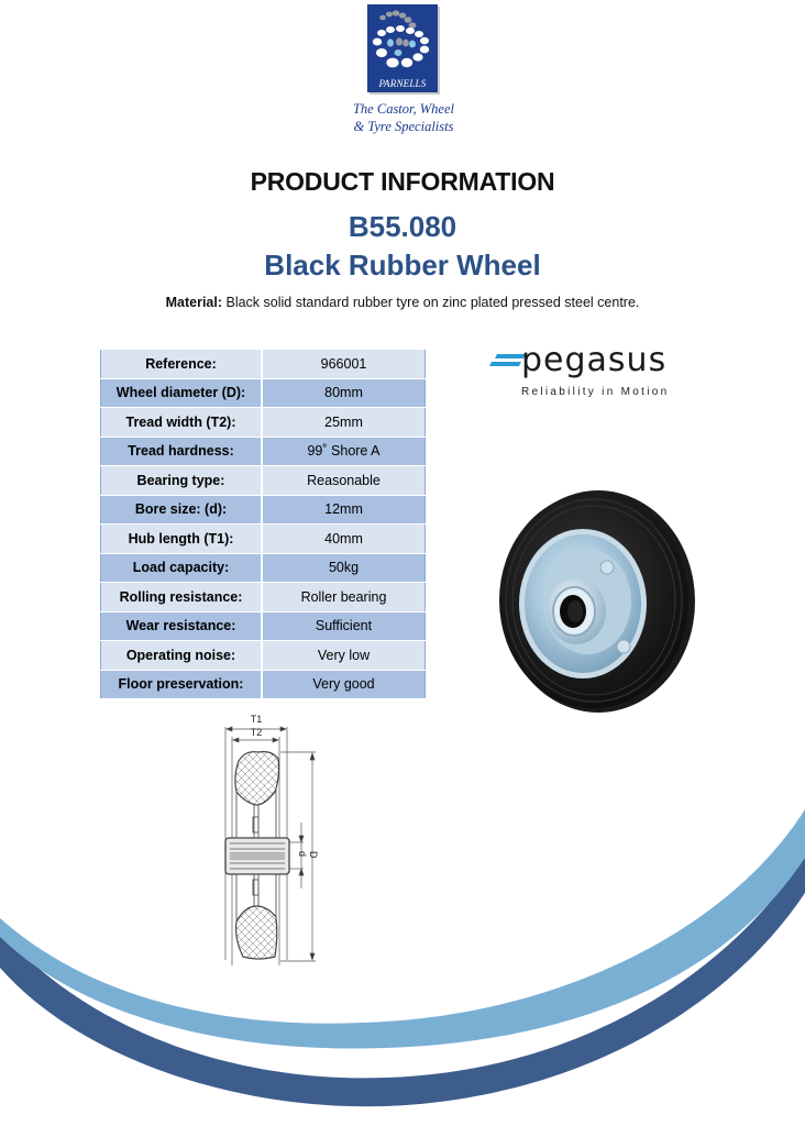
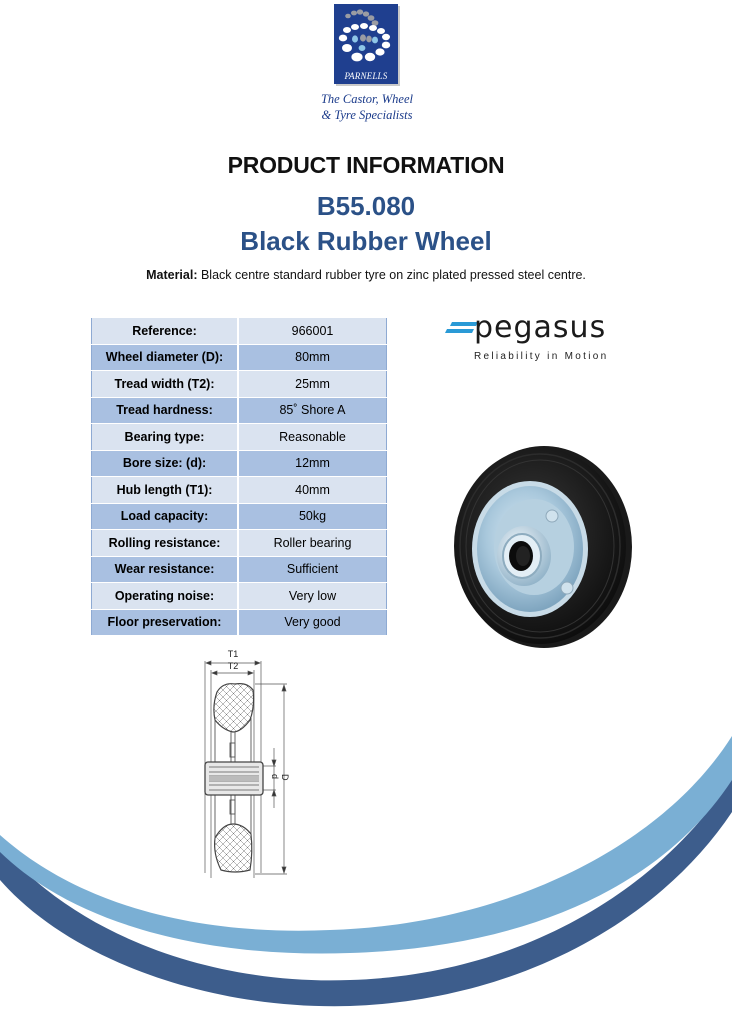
  PARNELLS
  The Castor, Wheel
  & Tyre Specialists
  PRODUCT INFORMATION
  B55.080
  Black Rubber Wheel
- Material: Black solid standard rubber tyre on zinc plated pressed steel centre.
+ Material: Black centre standard rubber tyre on zinc plated pressed steel centre.
  Reference:	966001
  Wheel diameter (D):	80mm
  Tread width (T2):	25mm
- Tread hardness:	99˚ Shore A
+ Tread hardness:	85˚ Shore A
  Bearing type:	Reasonable
  Bore size: (d):	12mm
  Hub length (T1):	40mm
  Load capacity:	50kg
  Rolling resistance:	Roller bearing
  Wear resistance:	Sufficient
  Operating noise:	Very low
  Floor preservation:	Very good
  pegasus
  Reliability in Motion
  T1
  T2
